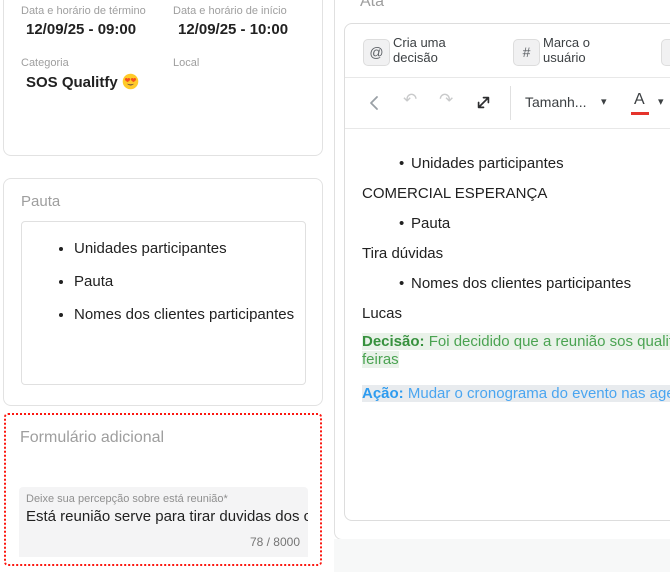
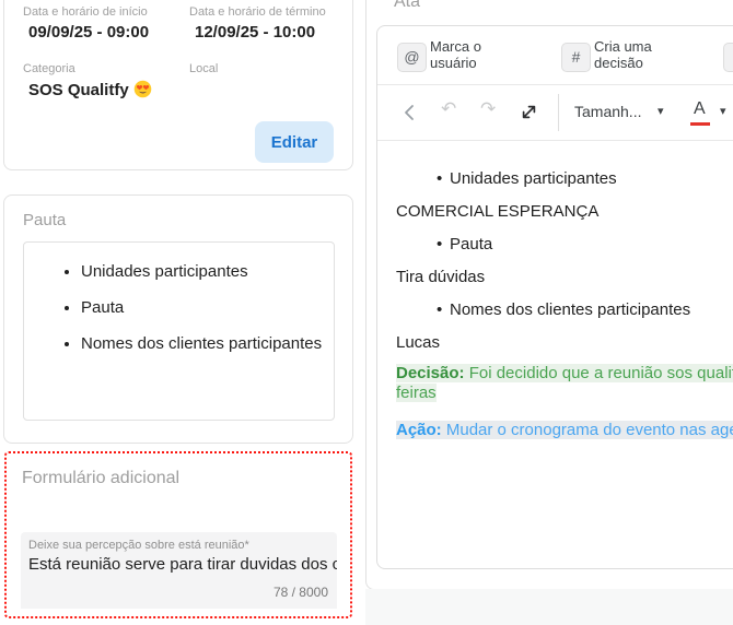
- Data e horário de término
+ Data e horário de início
- 12/09/25 - 09:00
+ 09/09/25 - 09:00
- Data e horário de início
+ Data e horário de término
  12/09/25 - 10:00
  Categoria
  SOS Qualitfy
  Local
+ Editar
  Pauta
  Unidades participantes
  Pauta
  Nomes dos clientes participantes
  Formulário adicional
  Deixe sua percepção sobre está reunião*
  Está reunião serve para tirar duvidas dos c
  78 / 8000
  Ata
  @
- Cria uma decisão
+ Marca o usuário
  #
- Marca o usuário
+ Cria uma decisão
  ↶
  ↷
  Tamanh...
  ▾
  A
  ▾
  Unidades participantes
  COMERCIAL ESPERANÇA
  Pauta
  Tira dúvidas
  Nomes dos clientes participantes
  Lucas
  Decisão: Foi decidido que a reunião sos quali
  feiras
  Ação: Mudar o cronograma do evento nas ag
